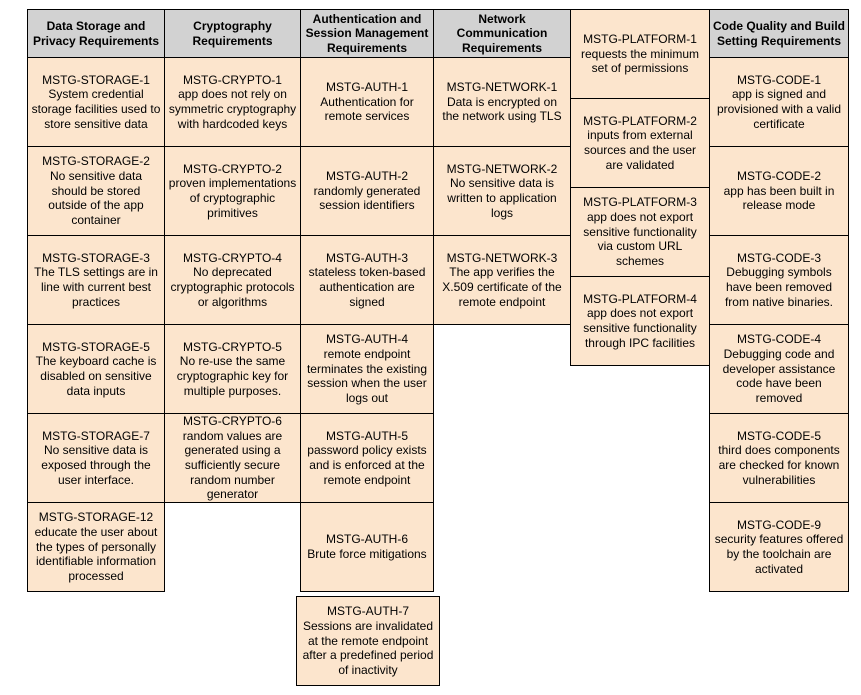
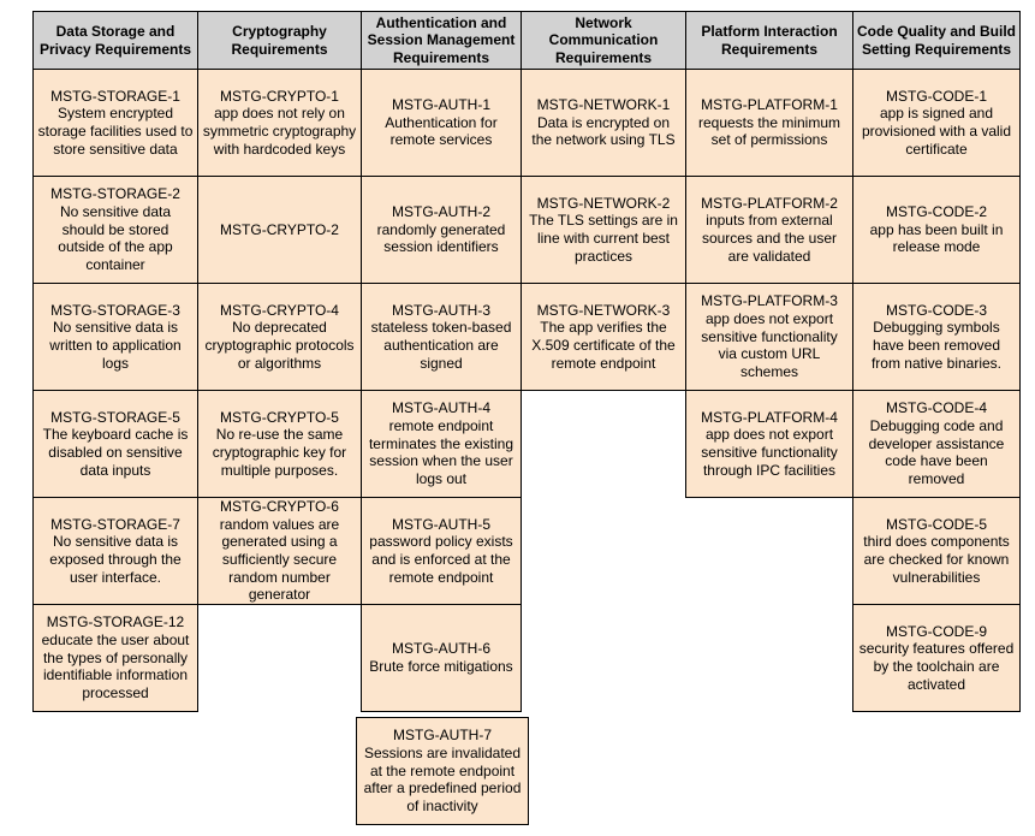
  Data Storage and Privacy Requirements
  MSTG-STORAGE-1
- System credential storage facilities used to store sensitive data
+ System encrypted storage facilities used to store sensitive data
  MSTG-STORAGE-2
  No sensitive data should be stored outside of the app container
  MSTG-STORAGE-3
- The TLS settings are in line with current best practices
+ No sensitive data is written to application logs
  MSTG-STORAGE-5
  The keyboard cache is disabled on sensitive data inputs
  MSTG-STORAGE-7
  No sensitive data is exposed through the user interface.
  MSTG-STORAGE-12
  educate the user about the types of personally identifiable information processed
  Cryptography Requirements
  MSTG-CRYPTO-1
  app does not rely on symmetric cryptography with hardcoded keys
  MSTG-CRYPTO-2
- proven implementations of cryptographic primitives
  MSTG-CRYPTO-4
  No deprecated cryptographic protocols or algorithms
  MSTG-CRYPTO-5
  No re-use the same cryptographic key for multiple purposes.
  MSTG-CRYPTO-6
  random values are generated using a sufficiently secure random number generator
  Authentication and Session Management Requirements
  MSTG-AUTH-1
  Authentication for remote services
  MSTG-AUTH-2
  randomly generated session identifiers
  MSTG-AUTH-3
  stateless token-based authentication are signed
  MSTG-AUTH-4
  remote endpoint terminates the existing session when the user logs out
  MSTG-AUTH-5
  password policy exists and is enforced at the remote endpoint
  MSTG-AUTH-6
  Brute force mitigations
  MSTG-AUTH-7
  Sessions are invalidated at the remote endpoint after a predefined period of inactivity
  Network Communication Requirements
  MSTG-NETWORK-1
  Data is encrypted on the network using TLS
  MSTG-NETWORK-2
- No sensitive data is written to application logs
+ The TLS settings are in line with current best practices
  MSTG-NETWORK-3
  The app verifies the X.509 certificate of the remote endpoint
+ Platform Interaction Requirements
  MSTG-PLATFORM-1
  requests the minimum set of permissions
  MSTG-PLATFORM-2
  inputs from external sources and the user are validated
  MSTG-PLATFORM-3
  app does not export sensitive functionality via custom URL schemes
  MSTG-PLATFORM-4
  app does not export sensitive functionality through IPC facilities
  Code Quality and Build Setting Requirements
  MSTG-CODE-1
  app is signed and provisioned with a valid certificate
  MSTG-CODE-2
  app has been built in release mode
  MSTG-CODE-3
  Debugging symbols have been removed from native binaries.
  MSTG-CODE-4
  Debugging code and developer assistance code have been removed
  MSTG-CODE-5
  third does components are checked for known vulnerabilities
  MSTG-CODE-9
  security features offered by the toolchain are activated
